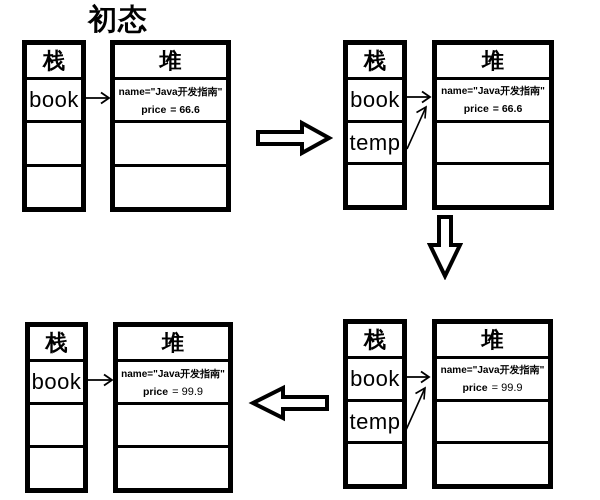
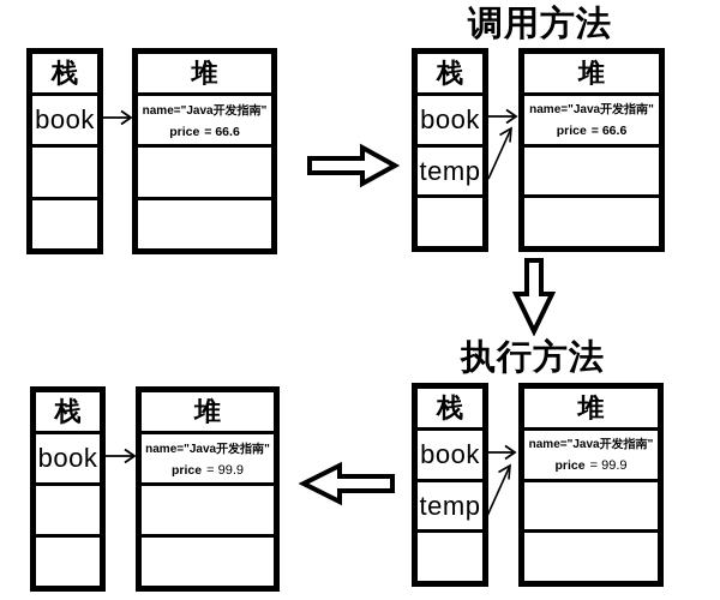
- 初态
  栈
  book
  堆
  name="Java开发指南"
  price = 66.6
+ 调用方法
  栈
  book
  temp
  堆
  name="Java开发指南"
  price = 66.6
+ 执行方法
  栈
  book
  temp
  堆
  name="Java开发指南"
  price = 99.9
  栈
  book
  堆
  name="Java开发指南"
  price = 99.9
